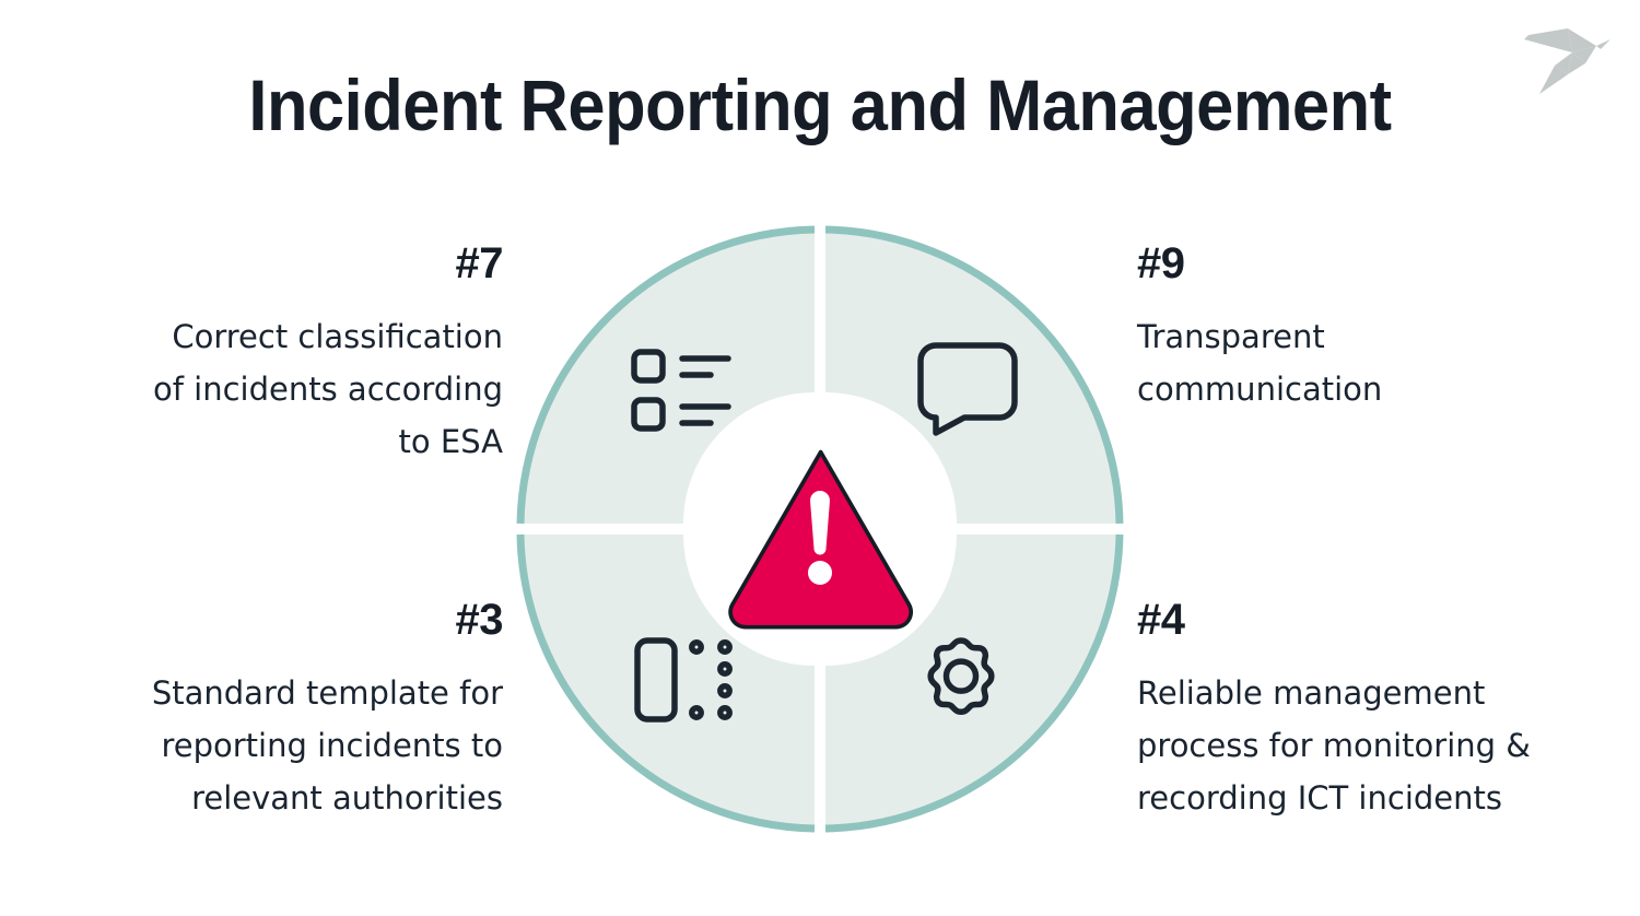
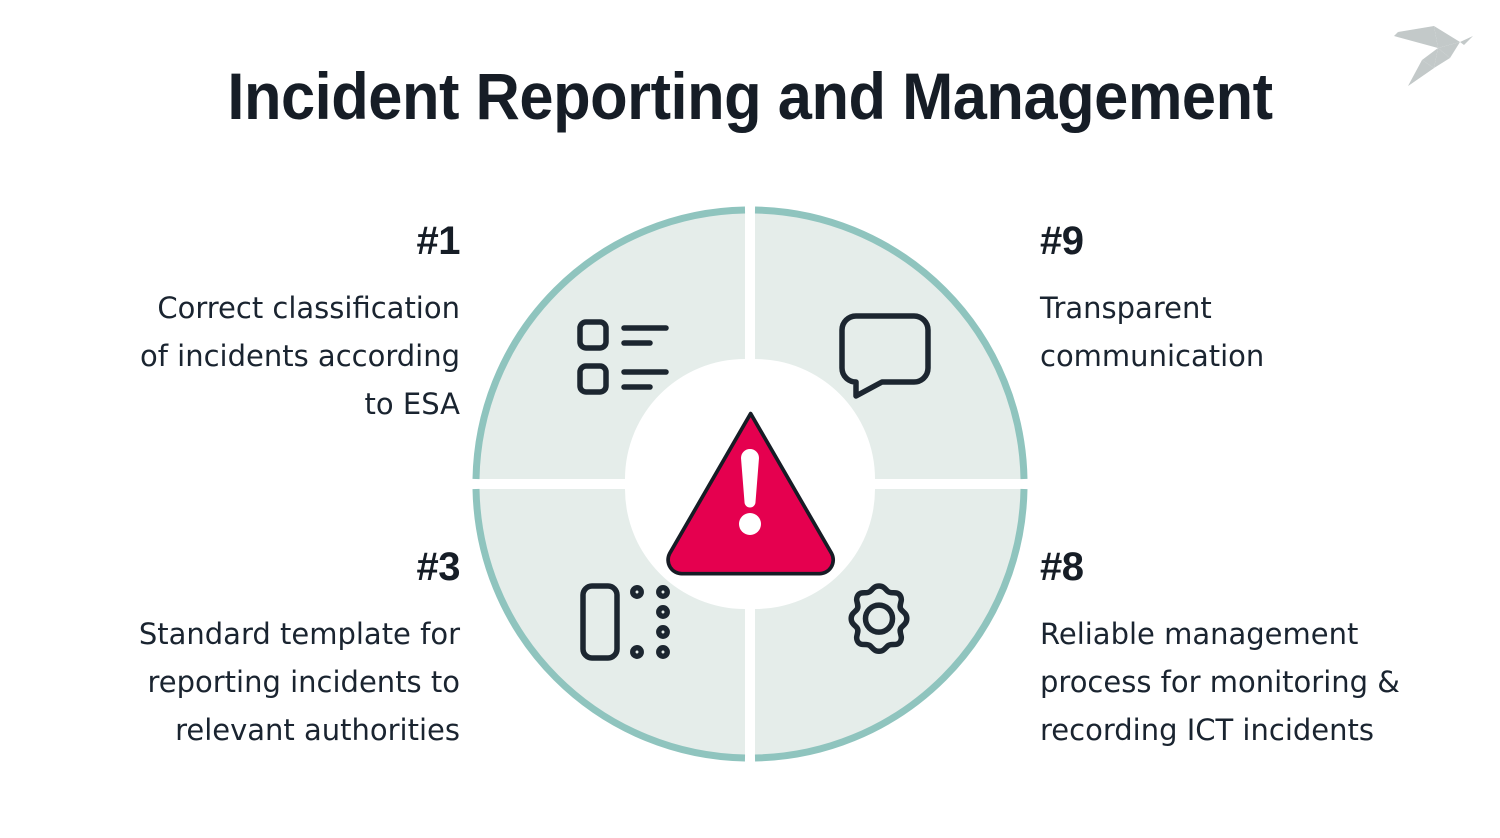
  Incident Reporting and Management
- #7
+ #1
  Correct classification
  of incidents according
  to ESA
  #9
  Transparent
  communication
  #3
  Standard template for
  reporting incidents to
  relevant authorities
- #4
+ #8
  Reliable management
  process for monitoring &
  recording ICT incidents
